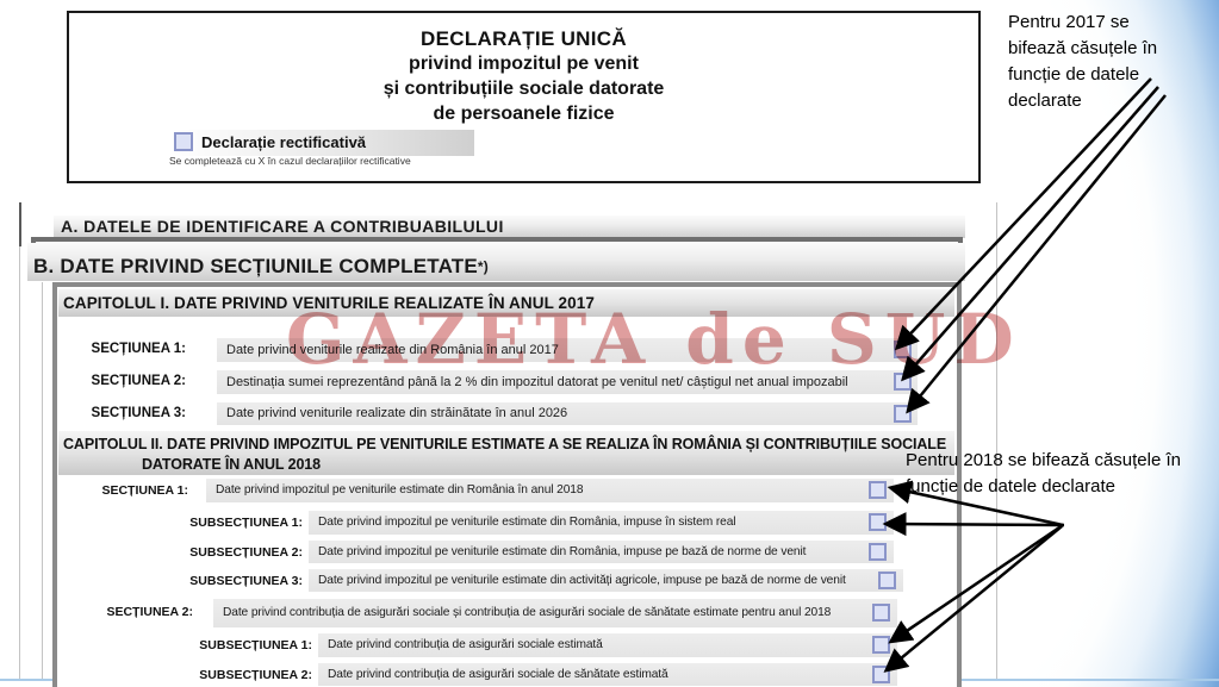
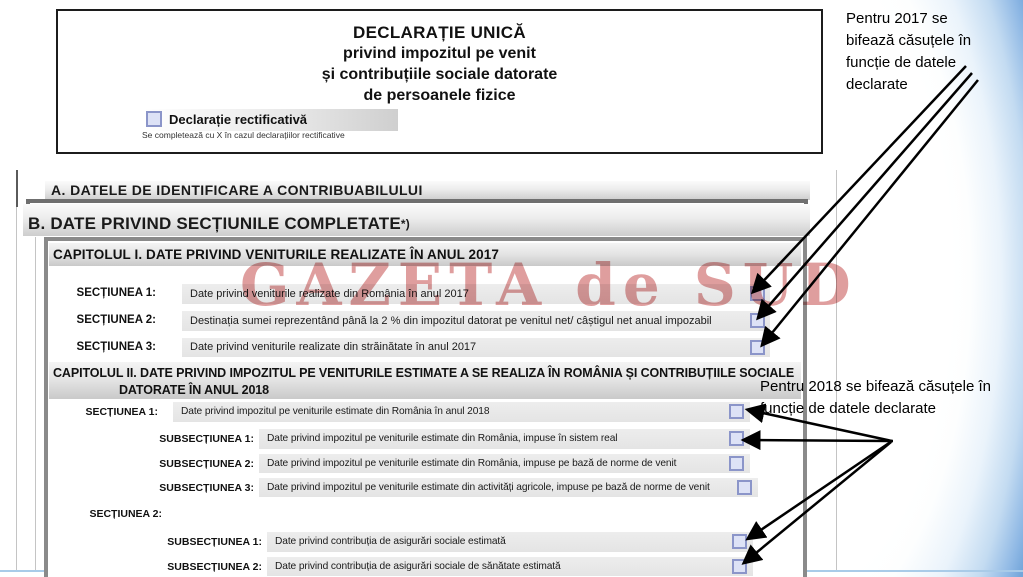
  DECLARAȚIE UNICĂ
  privind impozitul pe venit
  și contribuțiile sociale datorate
  de persoanele fizice
  Declarație rectificativă
  Se completează cu X în cazul declarațiilor rectificative
  A. DATELE DE IDENTIFICARE A CONTRIBUABILULUI
  B. DATE PRIVIND SECȚIUNILE COMPLETATE*)
  CAPITOLUL I. DATE PRIVIND VENITURILE REALIZATE ÎN ANUL 2017
  SECȚIUNEA 1:
  Date privind veniturile realizate din România în anul 2017
  SECȚIUNEA 2:
  Destinația sumei reprezentând până la 2 % din impozitul datorat pe venitul net/ câștigul net anual impozabil
  SECȚIUNEA 3:
- Date privind veniturile realizate din străinătate în anul 2026
+ Date privind veniturile realizate din străinătate în anul 2017
  CAPITOLUL II. DATE PRIVIND IMPOZITUL PE VENITURILE ESTIMATE A SE REALIZA ÎN ROMÂNIA ȘI CONTRIBUȚIILE SOCIALE
  DATORATE ÎN ANUL 2018
  SECȚIUNEA 1:
  Date privind impozitul pe veniturile estimate din România în anul 2018
  SUBSECȚIUNEA 1:
  Date privind impozitul pe veniturile estimate din România, impuse în sistem real
  SUBSECȚIUNEA 2:
  Date privind impozitul pe veniturile estimate din România, impuse pe bază de norme de venit
  SUBSECȚIUNEA 3:
  Date privind impozitul pe veniturile estimate din activități agricole, impuse pe bază de norme de venit
  SECȚIUNEA 2:
- Date privind contribuția de asigurări sociale și contribuția de asigurări sociale de sănătate estimate pentru anul 2018
  SUBSECȚIUNEA 1:
  Date privind contribuția de asigurări sociale estimată
  SUBSECȚIUNEA 2:
  Date privind contribuția de asigurări sociale de sănătate estimată
  GAZETA de SU
  Pentru 2017 se bifează căsuțele în funcție de datele declarate
  Pentru 2018 se bifează căsuțele în funcție de datele declarate
